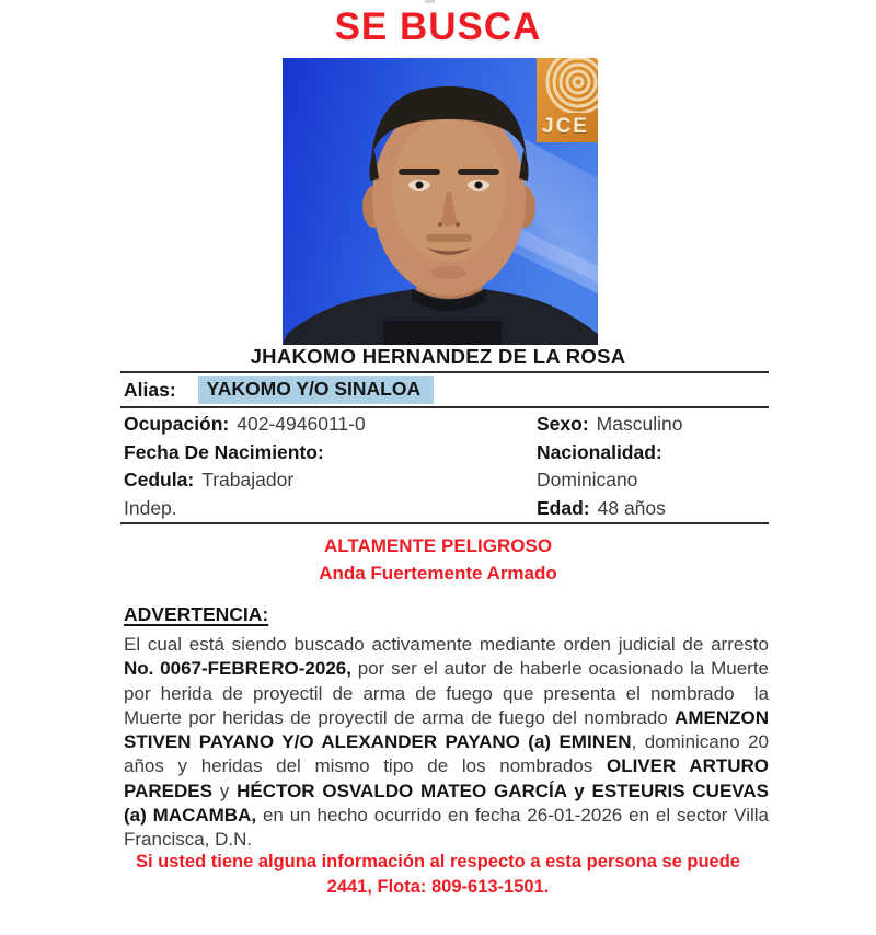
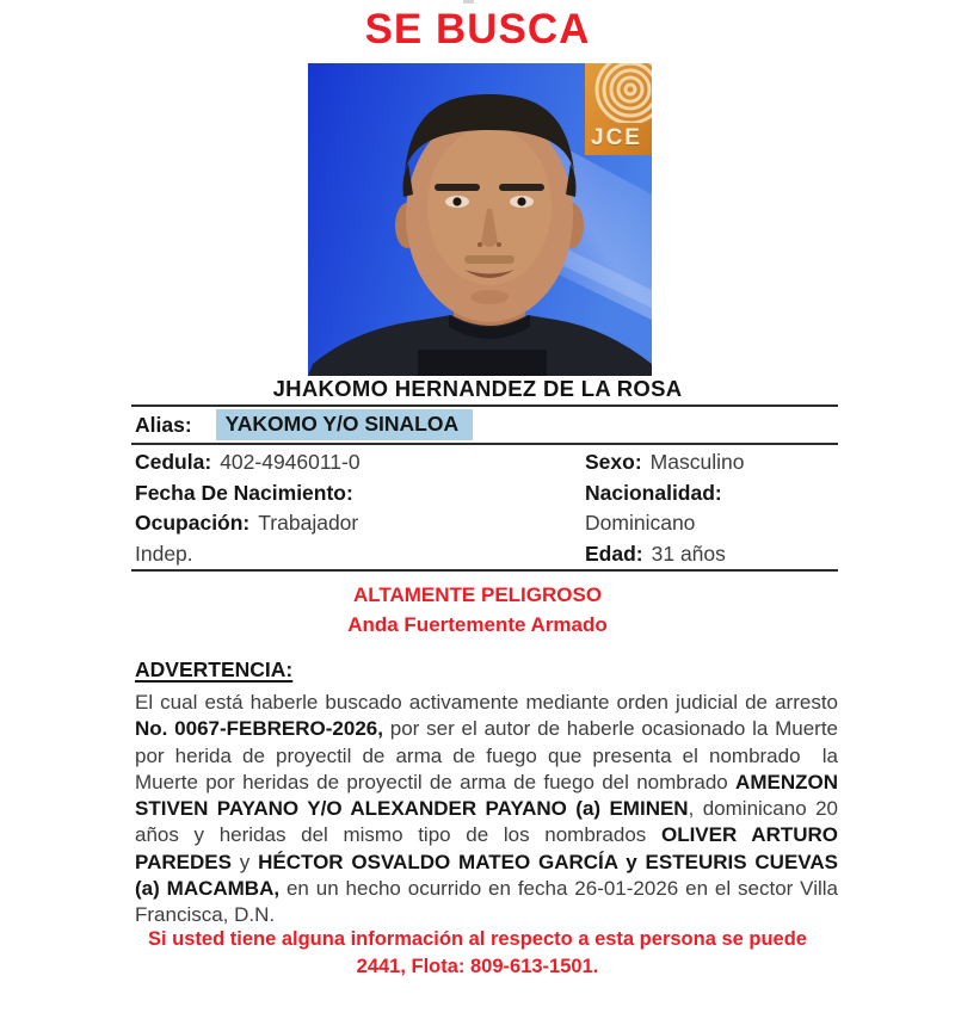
  SE BUSCA
  JCE
  JHAKOMO HERNANDEZ DE LA ROSA
  Alias:
  YAKOMO Y/O SINALOA
- Ocupación: 402-4946011-0
+ Cedula: 402-4946011-0
  Fecha De Nacimiento:
- Cedula: Trabajador
+ Ocupación: Trabajador
  Indep.
  Sexo: Masculino
  Nacionalidad:
  Dominicano
- Edad: 48 años
+ Edad: 31 años
  ALTAMENTE PELIGROSO
  Anda Fuertemente Armado
  ADVERTENCIA:
- El cual está siendo buscado activamente mediante orden judicial de arresto No. 0067-FEBRERO-2026, por ser el autor de haberle ocasionado la Muerte por herida de proyectil de arma de fuego que presenta el nombrado la Muerte por heridas de proyectil de arma de fuego del nombrado AMENZON STIVEN PAYANO Y/O ALEXANDER PAYANO (a) EMINEN, dominicano 20 años y heridas del mismo tipo de los nombrados OLIVER ARTURO PAREDES y HÉCTOR OSVALDO MATEO GARCÍA y ESTEURIS CUEVAS (a) MACAMBA, en un hecho ocurrido en fecha 26-01-2026 en el sector Villa Francisca, D.N.
+ El cual está haberle buscado activamente mediante orden judicial de arresto No. 0067-FEBRERO-2026, por ser el autor de haberle ocasionado la Muerte por herida de proyectil de arma de fuego que presenta el nombrado la Muerte por heridas de proyectil de arma de fuego del nombrado AMENZON STIVEN PAYANO Y/O ALEXANDER PAYANO (a) EMINEN, dominicano 20 años y heridas del mismo tipo de los nombrados OLIVER ARTURO PAREDES y HÉCTOR OSVALDO MATEO GARCÍA y ESTEURIS CUEVAS (a) MACAMBA, en un hecho ocurrido en fecha 26-01-2026 en el sector Villa Francisca, D.N.
  Si usted tiene alguna información al respecto a esta persona se puede
  2441, Flota: 809-613-1501.
